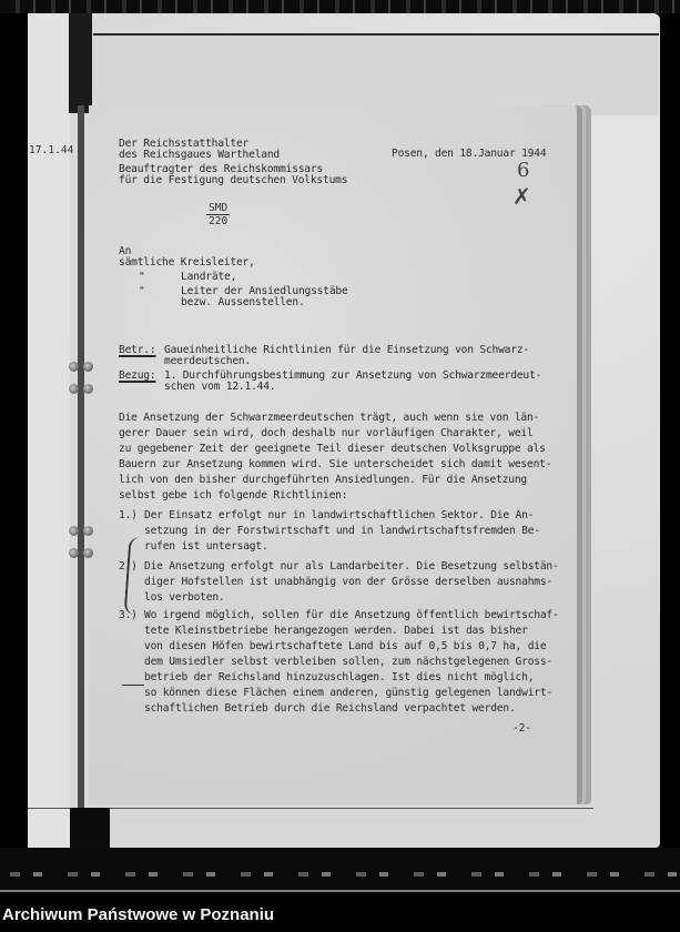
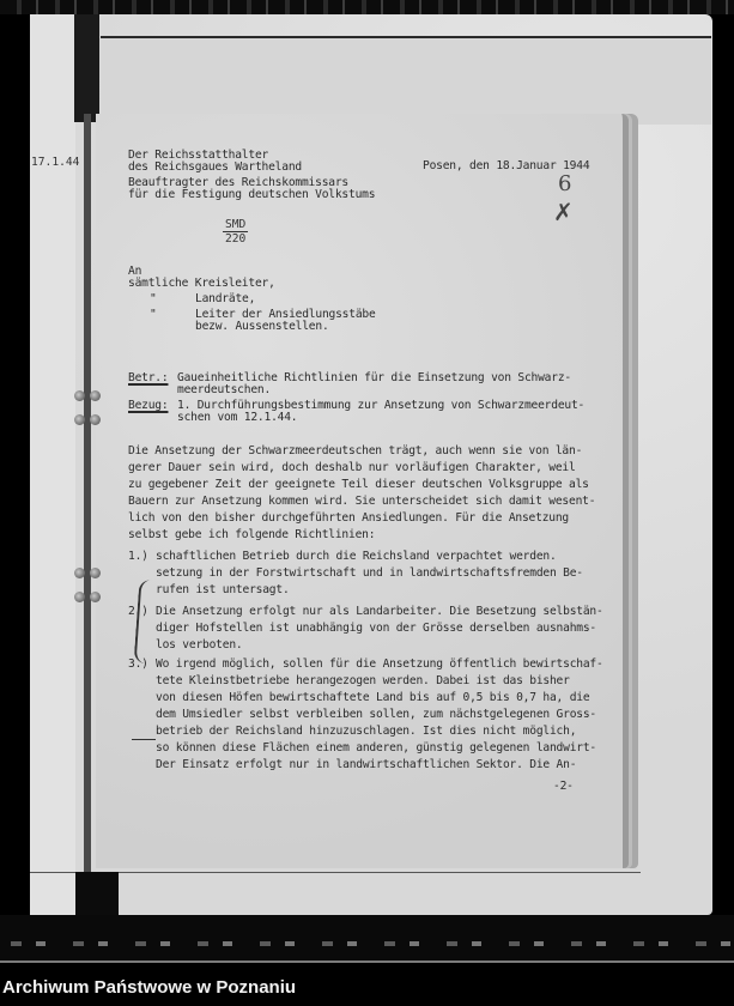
  17.1.44
  Der Reichsstatthalter
  des Reichsgaues Wartheland
  Beauftragter des Reichskommissars
  für die Festigung deutschen Volkstums
  Posen, den 18.Januar 1944
  6
  ✗
  SMD
  220
  An
  sämtliche Kreisleiter,
  "
  Landräte,
  "
  Leiter der Ansiedlungsstäbe
  bezw. Aussenstellen.
  Betr.:
  Gaueinheitliche Richtlinien für die Einsetzung von Schwarz-
  meerdeutschen.
  Bezug:
  1. Durchführungsbestimmung zur Ansetzung von Schwarzmeerdeut-
  schen vom 12.1.44.
  Die Ansetzung der Schwarzmeerdeutschen trägt, auch wenn sie von län-
  gerer Dauer sein wird, doch deshalb nur vorläufigen Charakter, weil
  zu gegebener Zeit der geeignete Teil dieser deutschen Volksgruppe als
  Bauern zur Ansetzung kommen wird. Sie unterscheidet sich damit wesent-
  lich von den bisher durchgeführten Ansiedlungen. Für die Ansetzung
  selbst gebe ich folgende Richtlinien:
  1.)
- Der Einsatz erfolgt nur in landwirtschaftlichen Sektor. Die An-
+ schaftlichen Betrieb durch die Reichsland verpachtet werden.
  setzung in der Forstwirtschaft und in landwirtschaftsfremden Be-
  rufen ist untersagt.
  2.)
  Die Ansetzung erfolgt nur als Landarbeiter. Die Besetzung selbstän-
  diger Hofstellen ist unabhängig von der Grösse derselben ausnahms-
  los verboten.
  3.)
  Wo irgend möglich, sollen für die Ansetzung öffentlich bewirtschaf-
  tete Kleinstbetriebe herangezogen werden. Dabei ist das bisher
  von diesen Höfen bewirtschaftete Land bis auf 0,5 bis 0,7 ha, die
  dem Umsiedler selbst verbleiben sollen, zum nächstgelegenen Gross-
  betrieb der Reichsland hinzuzuschlagen. Ist dies nicht möglich,
  so können diese Flächen einem anderen, günstig gelegenen landwirt-
- schaftlichen Betrieb durch die Reichsland verpachtet werden.
+ Der Einsatz erfolgt nur in landwirtschaftlichen Sektor. Die An-
  -2-
  Archiwum Państwowe w Poznaniu
